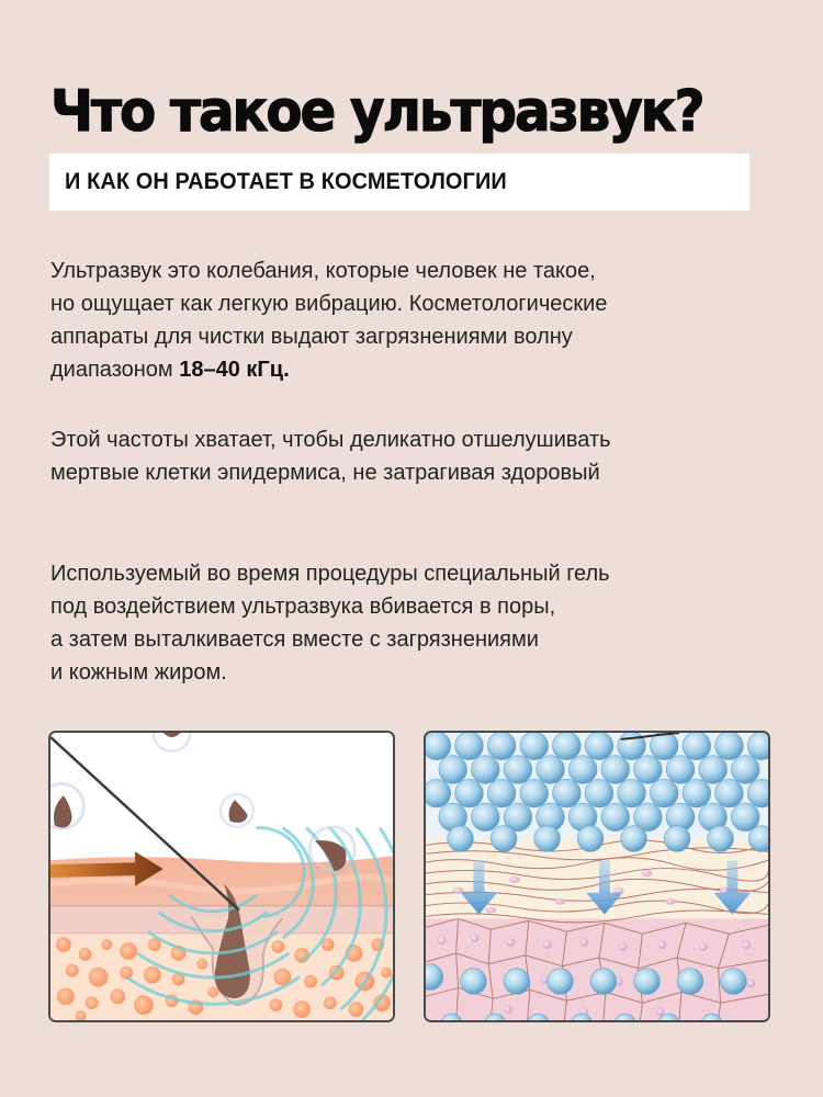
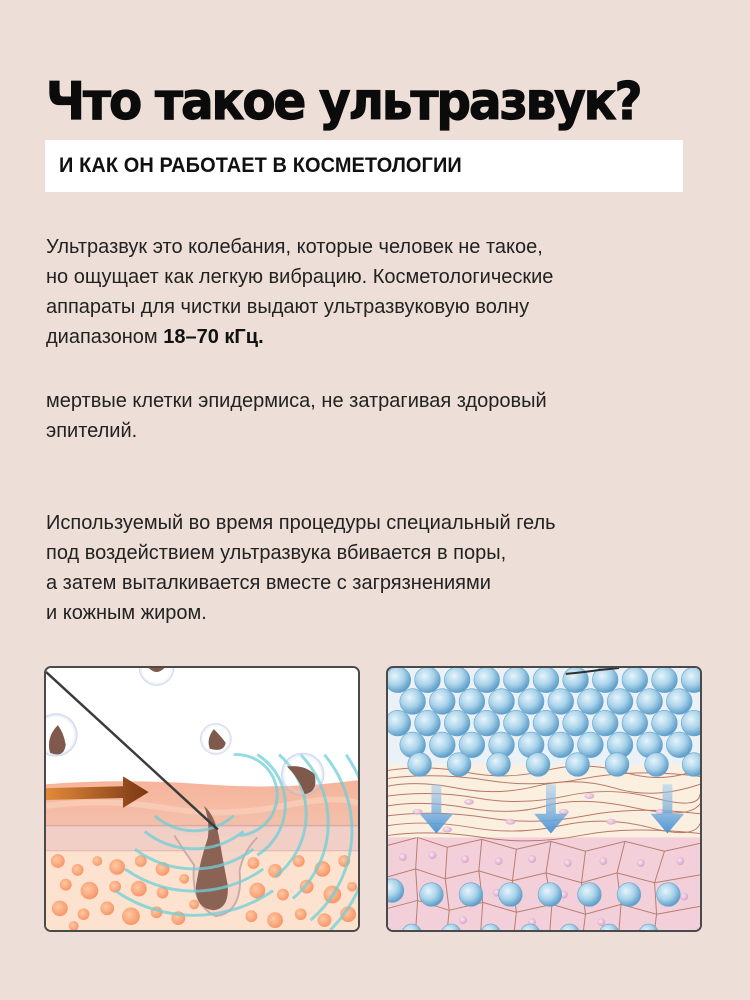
  Что такое ультразвук?
  И КАК ОН РАБОТАЕТ В КОСМЕТОЛОГИИ
  Ультразвук это колебания, которые человек не такое,
  но ощущает как легкую вибрацию. Косметологические
- аппараты для чистки выдают загрязнениями волну
+ аппараты для чистки выдают ультразвуковую волну
- диапазоном 18–40 кГц.
+ диапазоном 18–70 кГц.
- Этой частоты хватает, чтобы деликатно отшелушивать
  мертвые клетки эпидермиса, не затрагивая здоровый
+ эпителий.
  Используемый во время процедуры специальный гель
  под воздействием ультразвука вбивается в поры,
  а затем выталкивается вместе с загрязнениями
  и кожным жиром.
